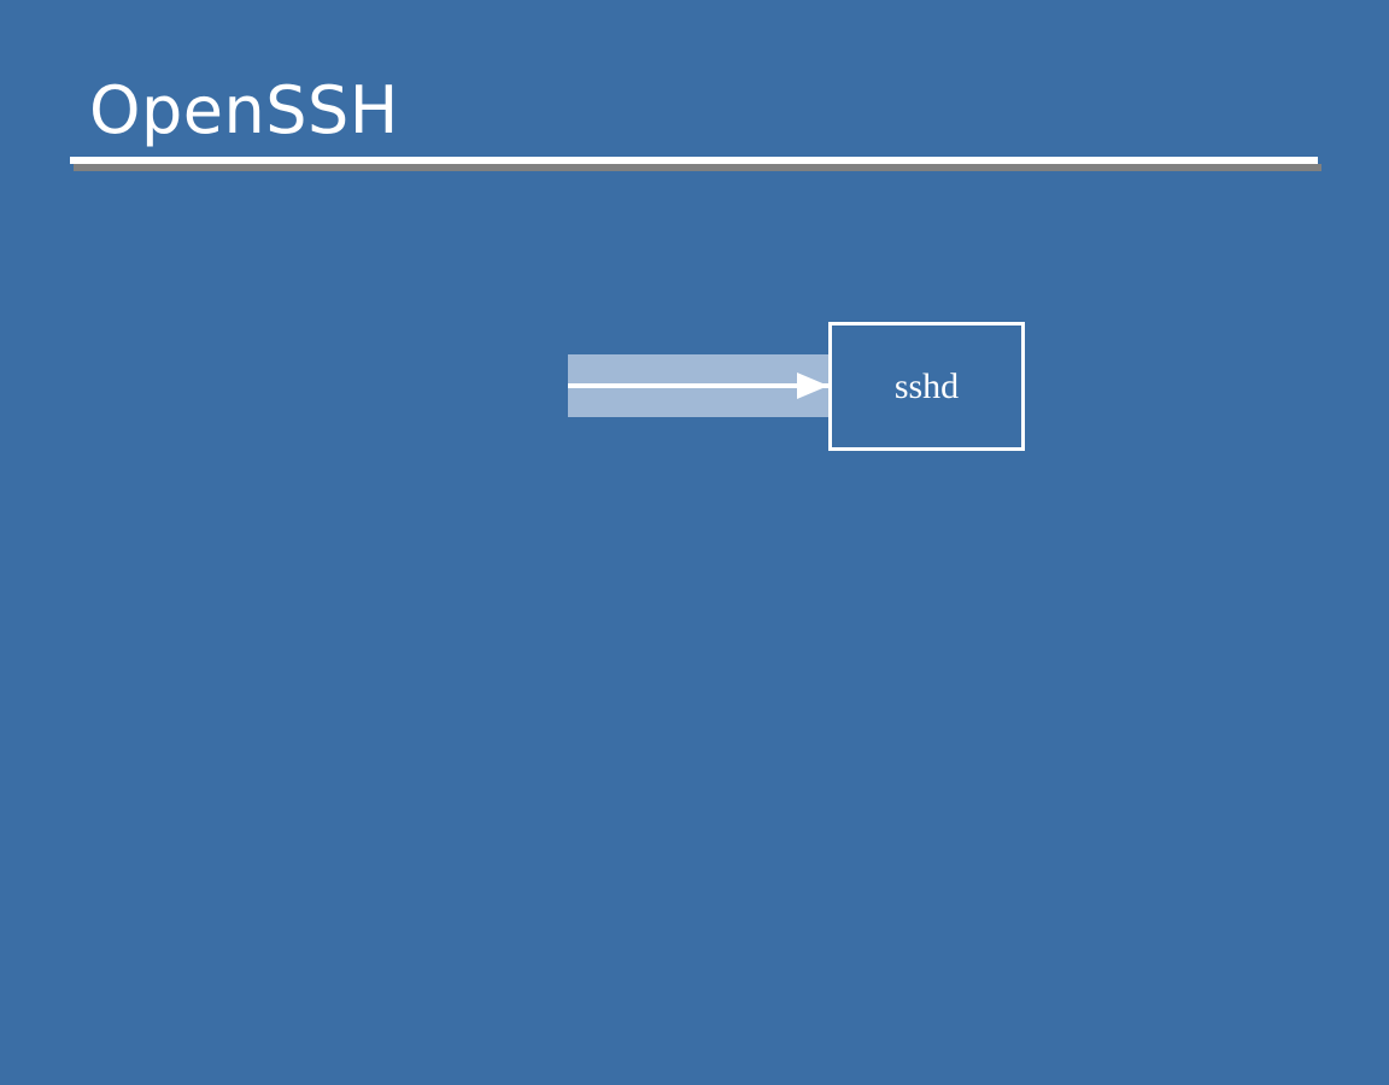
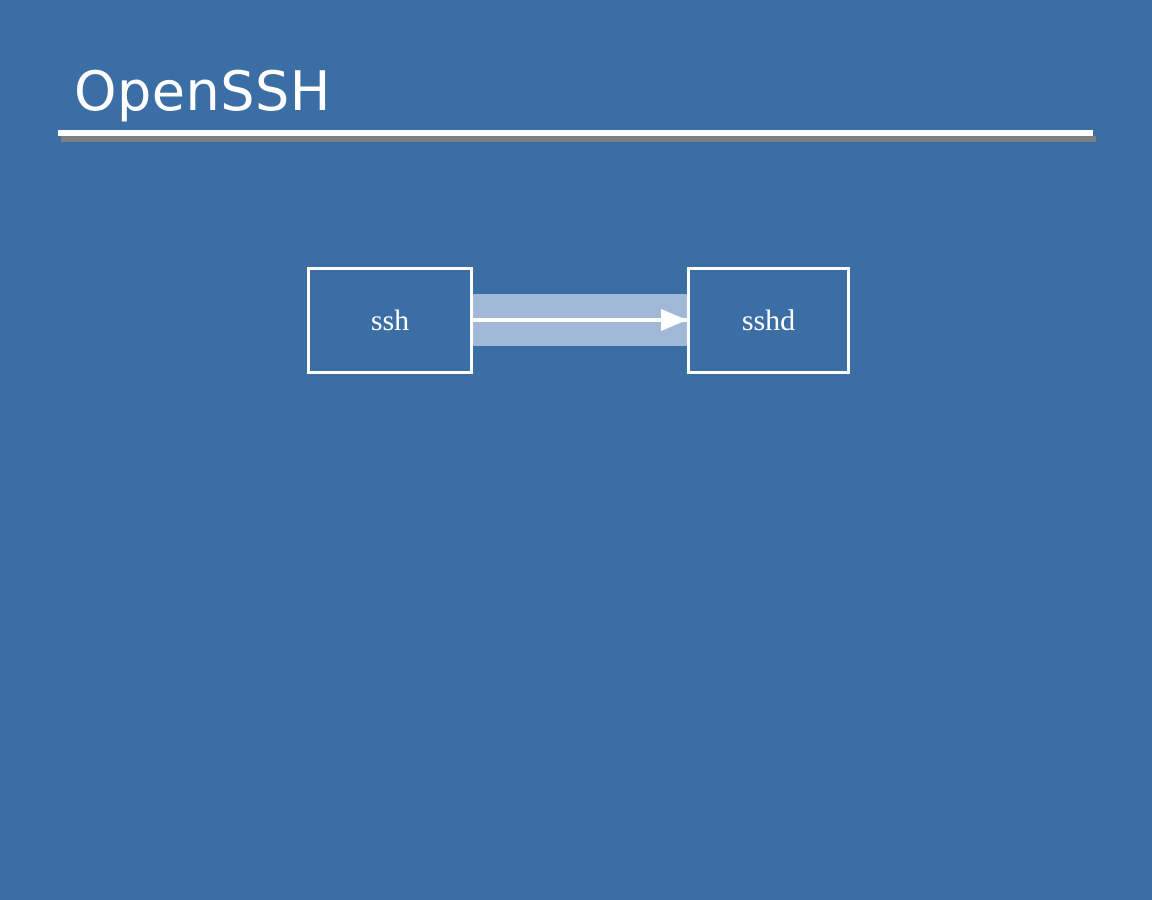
  OpenSSH
+ ssh
  sshd
